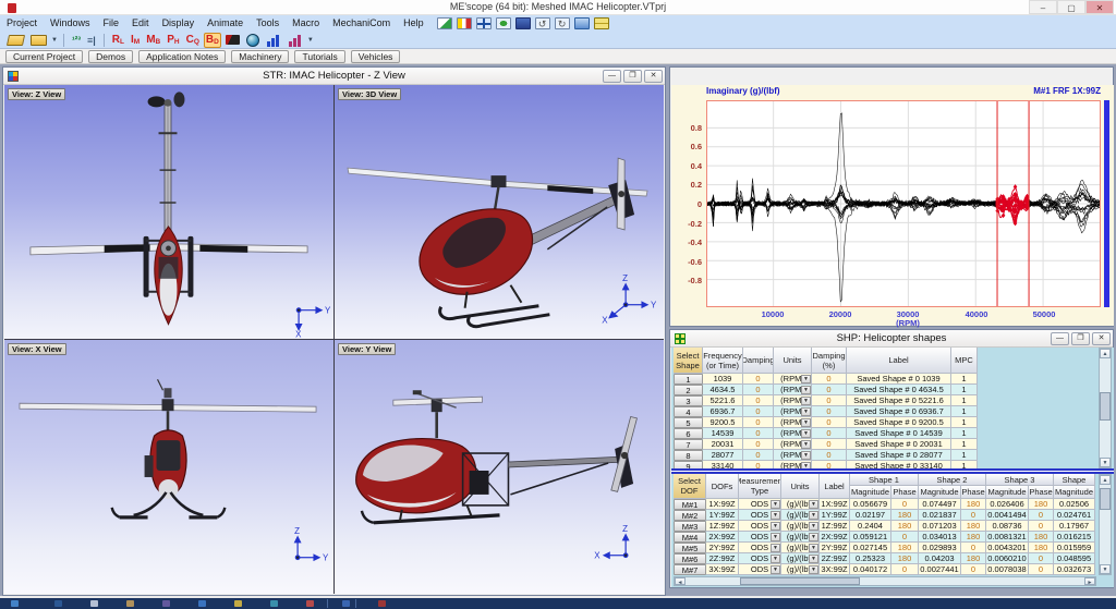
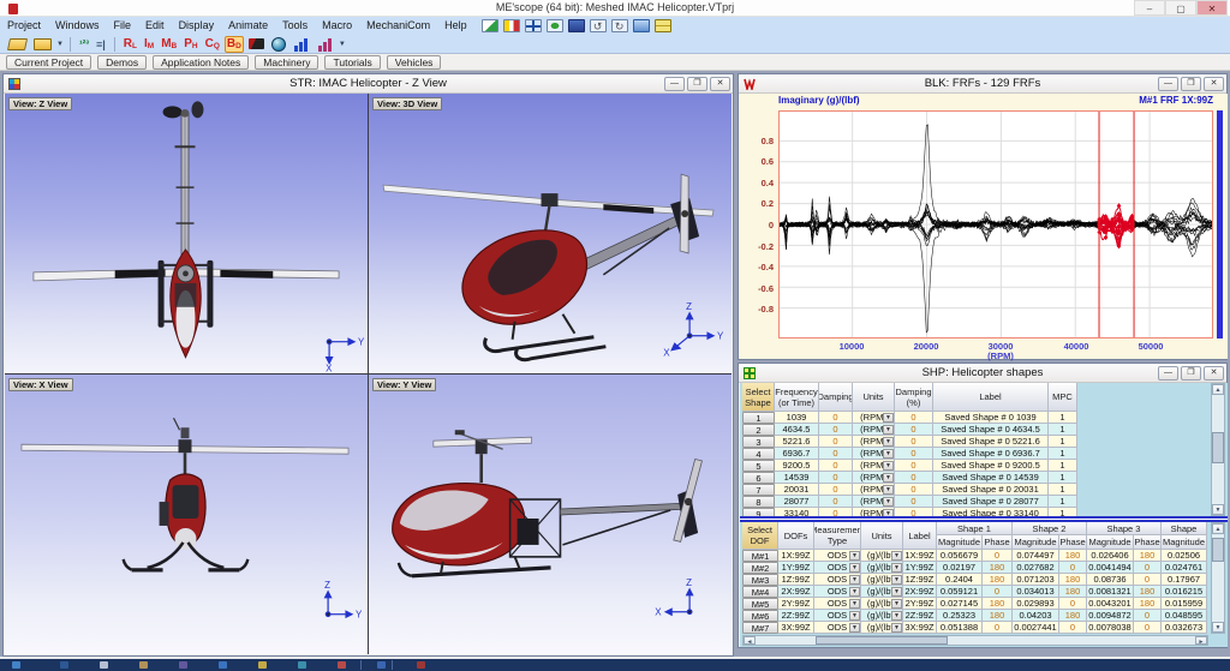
  ME'scope (64 bit): Meshed IMAC Helicopter.VTprj
  –
  ▢
  ✕
  Project
  Windows
  File
  Edit
  Display
  Animate
  Tools
  Macro
  MechaniCom
  Help
  ¹²³
  ≡|
  R
  I
  M
  P
  C
  B
  Current Project
  Demos
  Application Notes
  Machinery
  Tutorials
  Vehicles
  STR: IMAC Helicopter - Z View
  View: Z View
  Y
  X
  View: 3D View
  Z
  Y
  X
  View: X View
  Z
  Y
  View: Y View
  Z
  X
+ BLK: FRFs - 129 FRFs
  Imaginary (g)/(lbf)
  M#1 FRF 1X:99Z
  0.8
  0.6
  0.4
  0.2
  0
  -0.2
  -0.4
  -0.6
  -0.8
  10000
  20000
  30000
  40000
  50000
  (RPM)
  SHP: Helicopter shapes
  Select
  Shape
  Frequency
  (or Time)
  Damping
  Units
  Damping
  (%)
  Label
  MPC
  1
  1039
  0
  (RPM
  0
  Saved Shape # 0 1039
  1
  2
  4634.5
  0
  (RPM
  0
  Saved Shape # 0 4634.5
  1
  3
  5221.6
  0
  (RPM
  0
  Saved Shape # 0 5221.6
  1
  4
  6936.7
  0
  (RPM
  0
  Saved Shape # 0 6936.7
  1
  5
  9200.5
  0
  (RPM
  0
  Saved Shape # 0 9200.5
  1
  6
  14539
  0
  (RPM
  0
  Saved Shape # 0 14539
  1
  7
  20031
  0
  (RPM
  0
  Saved Shape # 0 20031
  1
  8
  28077
  0
  (RPM
  0
  Saved Shape # 0 28077
  1
  9
  33140
  0
  (RPM
  0
  Saved Shape # 0 33140
  1
  Select
  DOF
  DOFs
  Measuremen
  Type
  Units
  Label
  Shape 1
  Magnitude
  Phase
  Shape 2
  Magnitude
  Phase
  Shape 3
  Magnitude
  Phase
  Shape
  Magnitude
  M#1
  1X:99Z
  ODS
  (g)/(lb
  1X:99Z
  0.056679
  0
  0.074497
  180
  0.026406
  180
  0.02506
  M#2
  1Y:99Z
  ODS
  (g)/(lb
  1Y:99Z
  0.02197
  180
- 0.021837
+ 0.027682
  0
  0.0041494
  0
  0.024761
  M#3
  1Z:99Z
  ODS
  (g)/(lb
  1Z:99Z
  0.2404
  180
  0.071203
  180
  0.08736
  0
  0.17967
  M#4
  2X:99Z
  ODS
  (g)/(lb
  2X:99Z
  0.059121
  0
  0.034013
  180
  0.0081321
  180
  0.016215
  M#5
  2Y:99Z
  ODS
  (g)/(lb
  2Y:99Z
  0.027145
  180
  0.029893
  0
  0.0043201
  180
  0.015959
  M#6
  2Z:99Z
  ODS
  (g)/(lb
  2Z:99Z
  0.25323
  180
  0.04203
  180
- 0.0060210
+ 0.0094872
  0
  0.048595
  M#7
  3X:99Z
  ODS
  (g)/(lb
  3X:99Z
- 0.040172
+ 0.051388
  0
  0.0027441
  0
  0.0078038
  0
  0.032673
